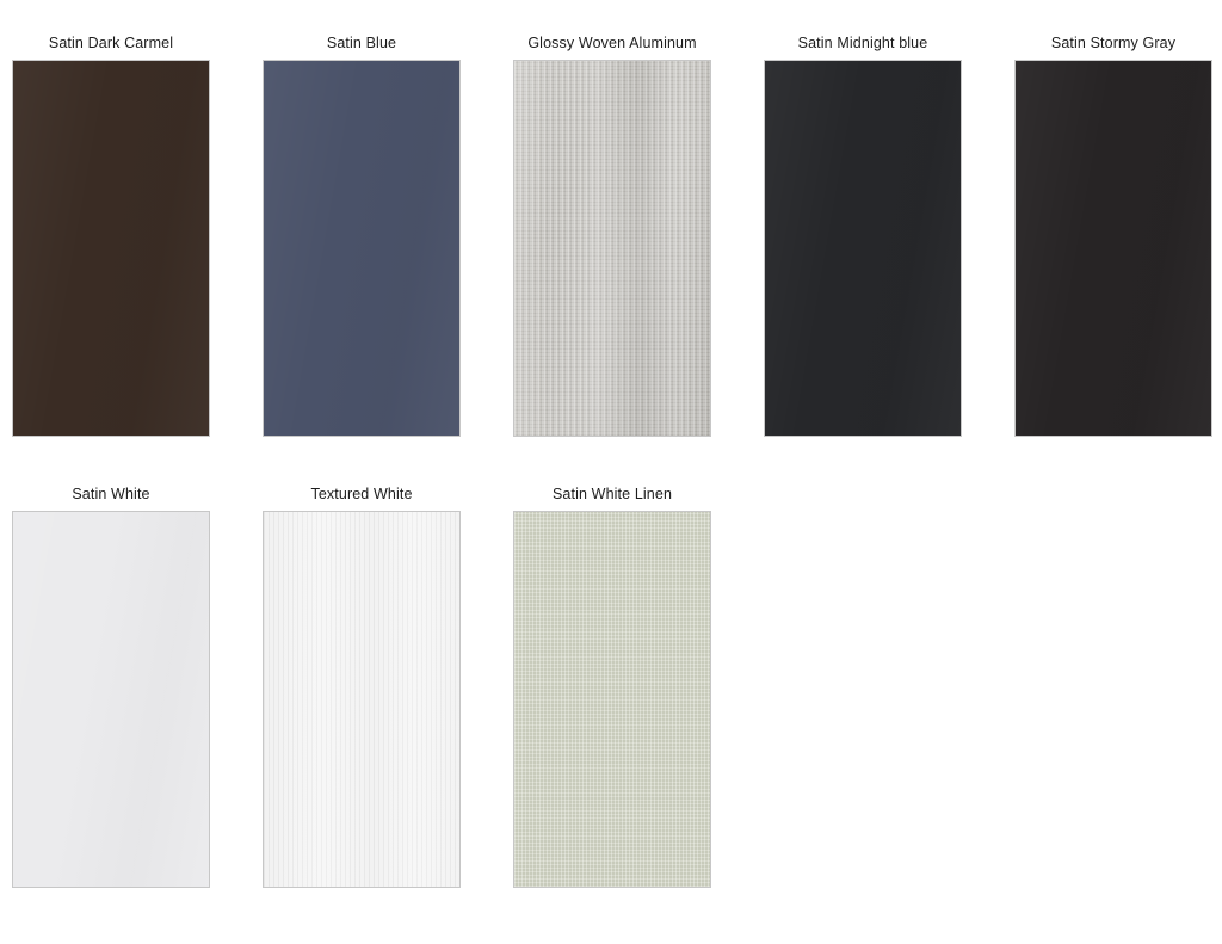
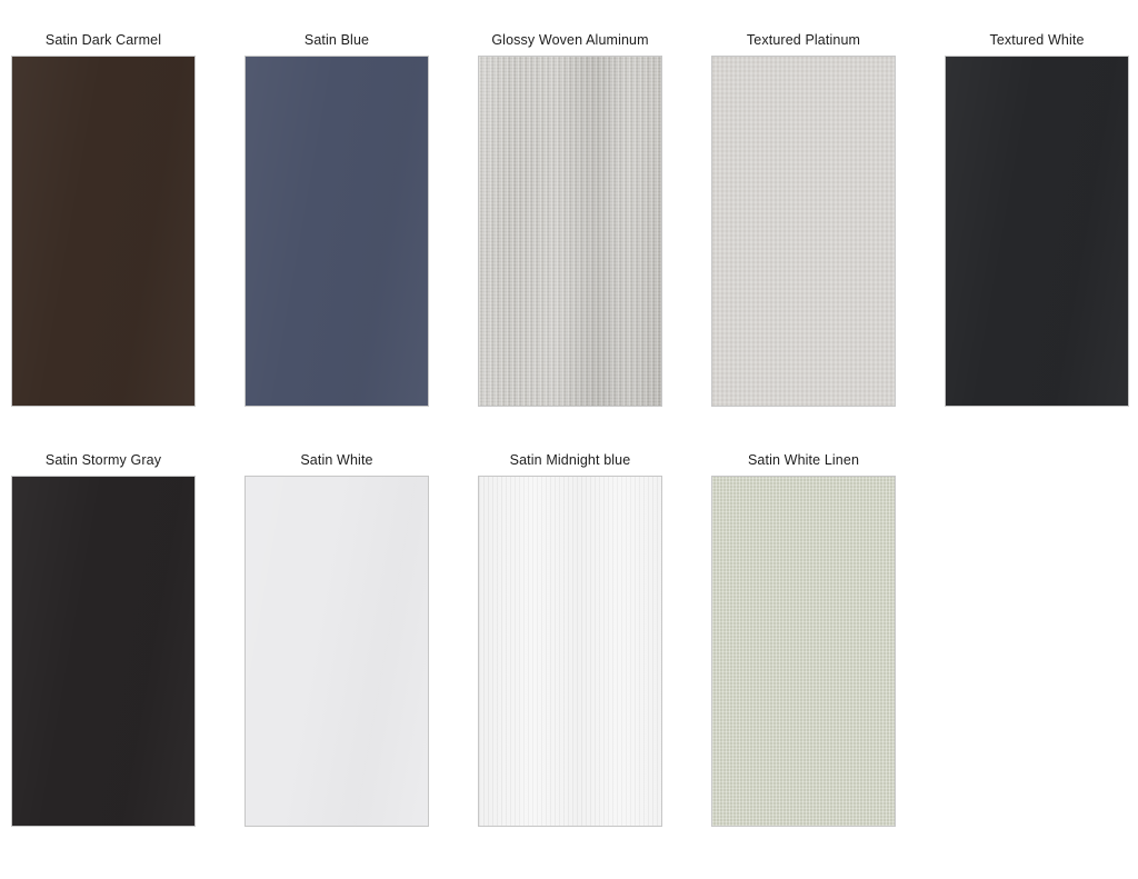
  Satin Dark Carmel
  Satin Blue
  Glossy Woven Aluminum
+ Textured Platinum
- Satin Midnight blue
+ Textured White
  Satin Stormy Gray
  Satin White
- Textured White
+ Satin Midnight blue
  Satin White Linen
